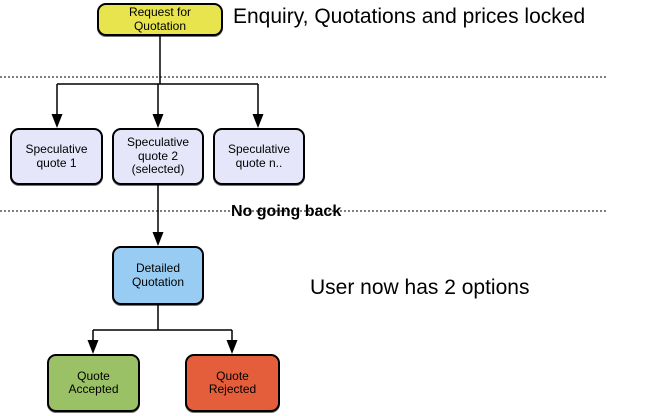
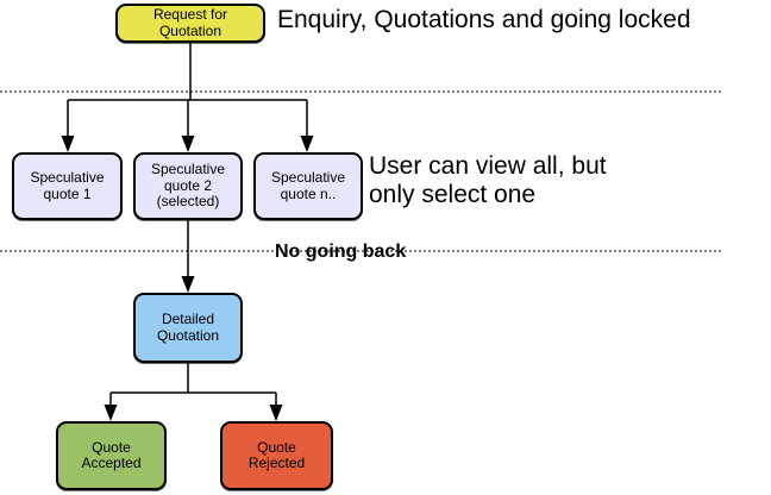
  Request for
  Quotation
  Speculative
  quote 1
  Speculative
  quote 2
  (selected)
  Speculative
  quote n..
  Detailed
  Quotation
  Quote
  Accepted
  Quote
  Rejected
- Enquiry, Quotations and prices locked
+ Enquiry, Quotations and going locked
+ User can view all, but
+ only select one
  No going back
- User now has 2 options
